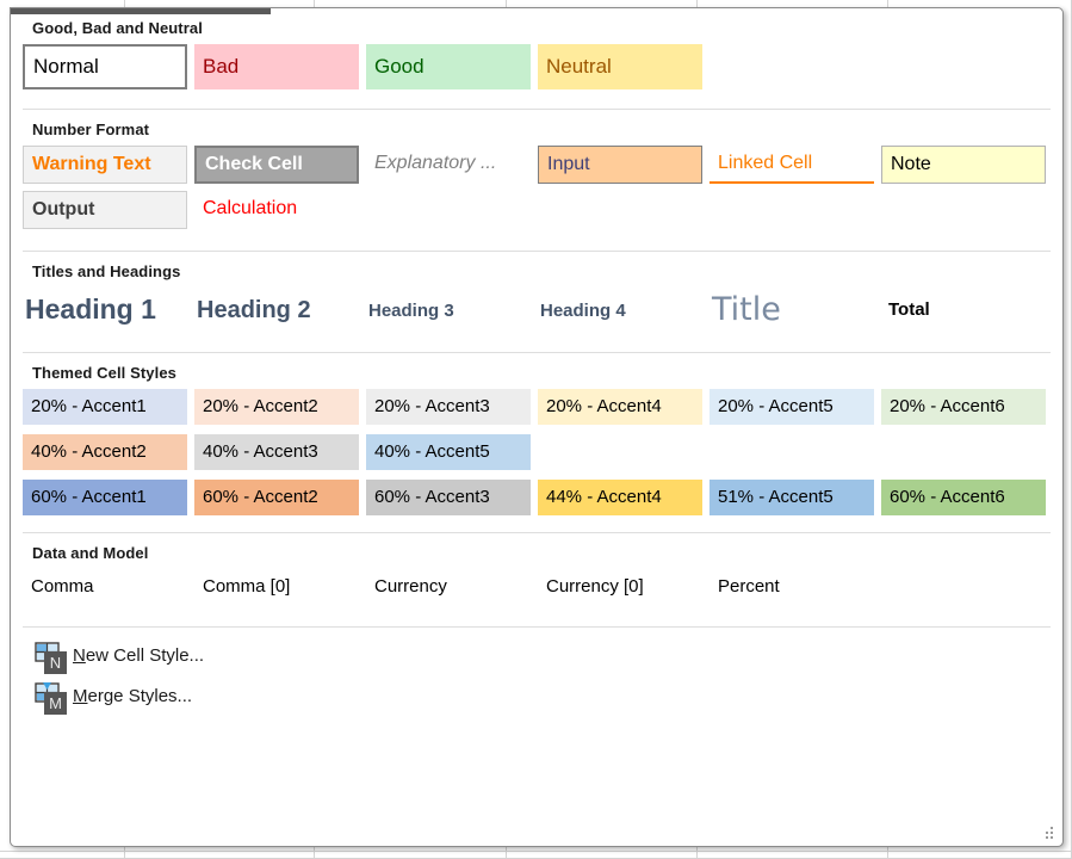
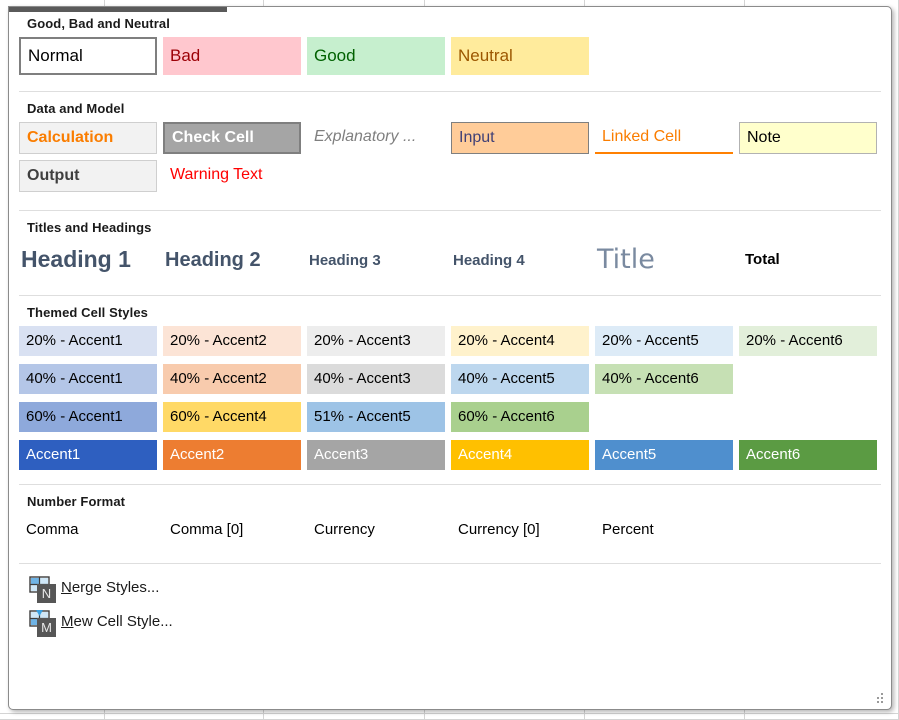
  Good, Bad and Neutral
  Normal
  Bad
  Good
  Neutral
- Number Format
+ Data and Model
- Warning Text
+ Calculation
  Check Cell
  Explanatory ...
  Input
  Linked Cell
  Note
  Output
- Calculation
+ Warning Text
  Titles and Headings
  Heading 1
  Heading 2
  Heading 3
  Heading 4
  Title
  Total
  Themed Cell Styles
  20% - Accent1
  20% - Accent2
  20% - Accent3
  20% - Accent4
  20% - Accent5
  20% - Accent6
+ 40% - Accent1
  40% - Accent2
  40% - Accent3
  40% - Accent5
+ 40% - Accent6
  60% - Accent1
- 60% - Accent2
- 60% - Accent3
- 44% - Accent4
+ 60% - Accent4
  51% - Accent5
  60% - Accent6
+ Accent1
+ Accent2
+ Accent3
+ Accent4
+ Accent5
+ Accent6
- Data and Model
+ Number Format
  Comma
  Comma [0]
  Currency
  Currency [0]
  Percent
  N
- New Cell Style...
+ Nerge Styles...
  M
- Merge Styles...
+ Mew Cell Style...
